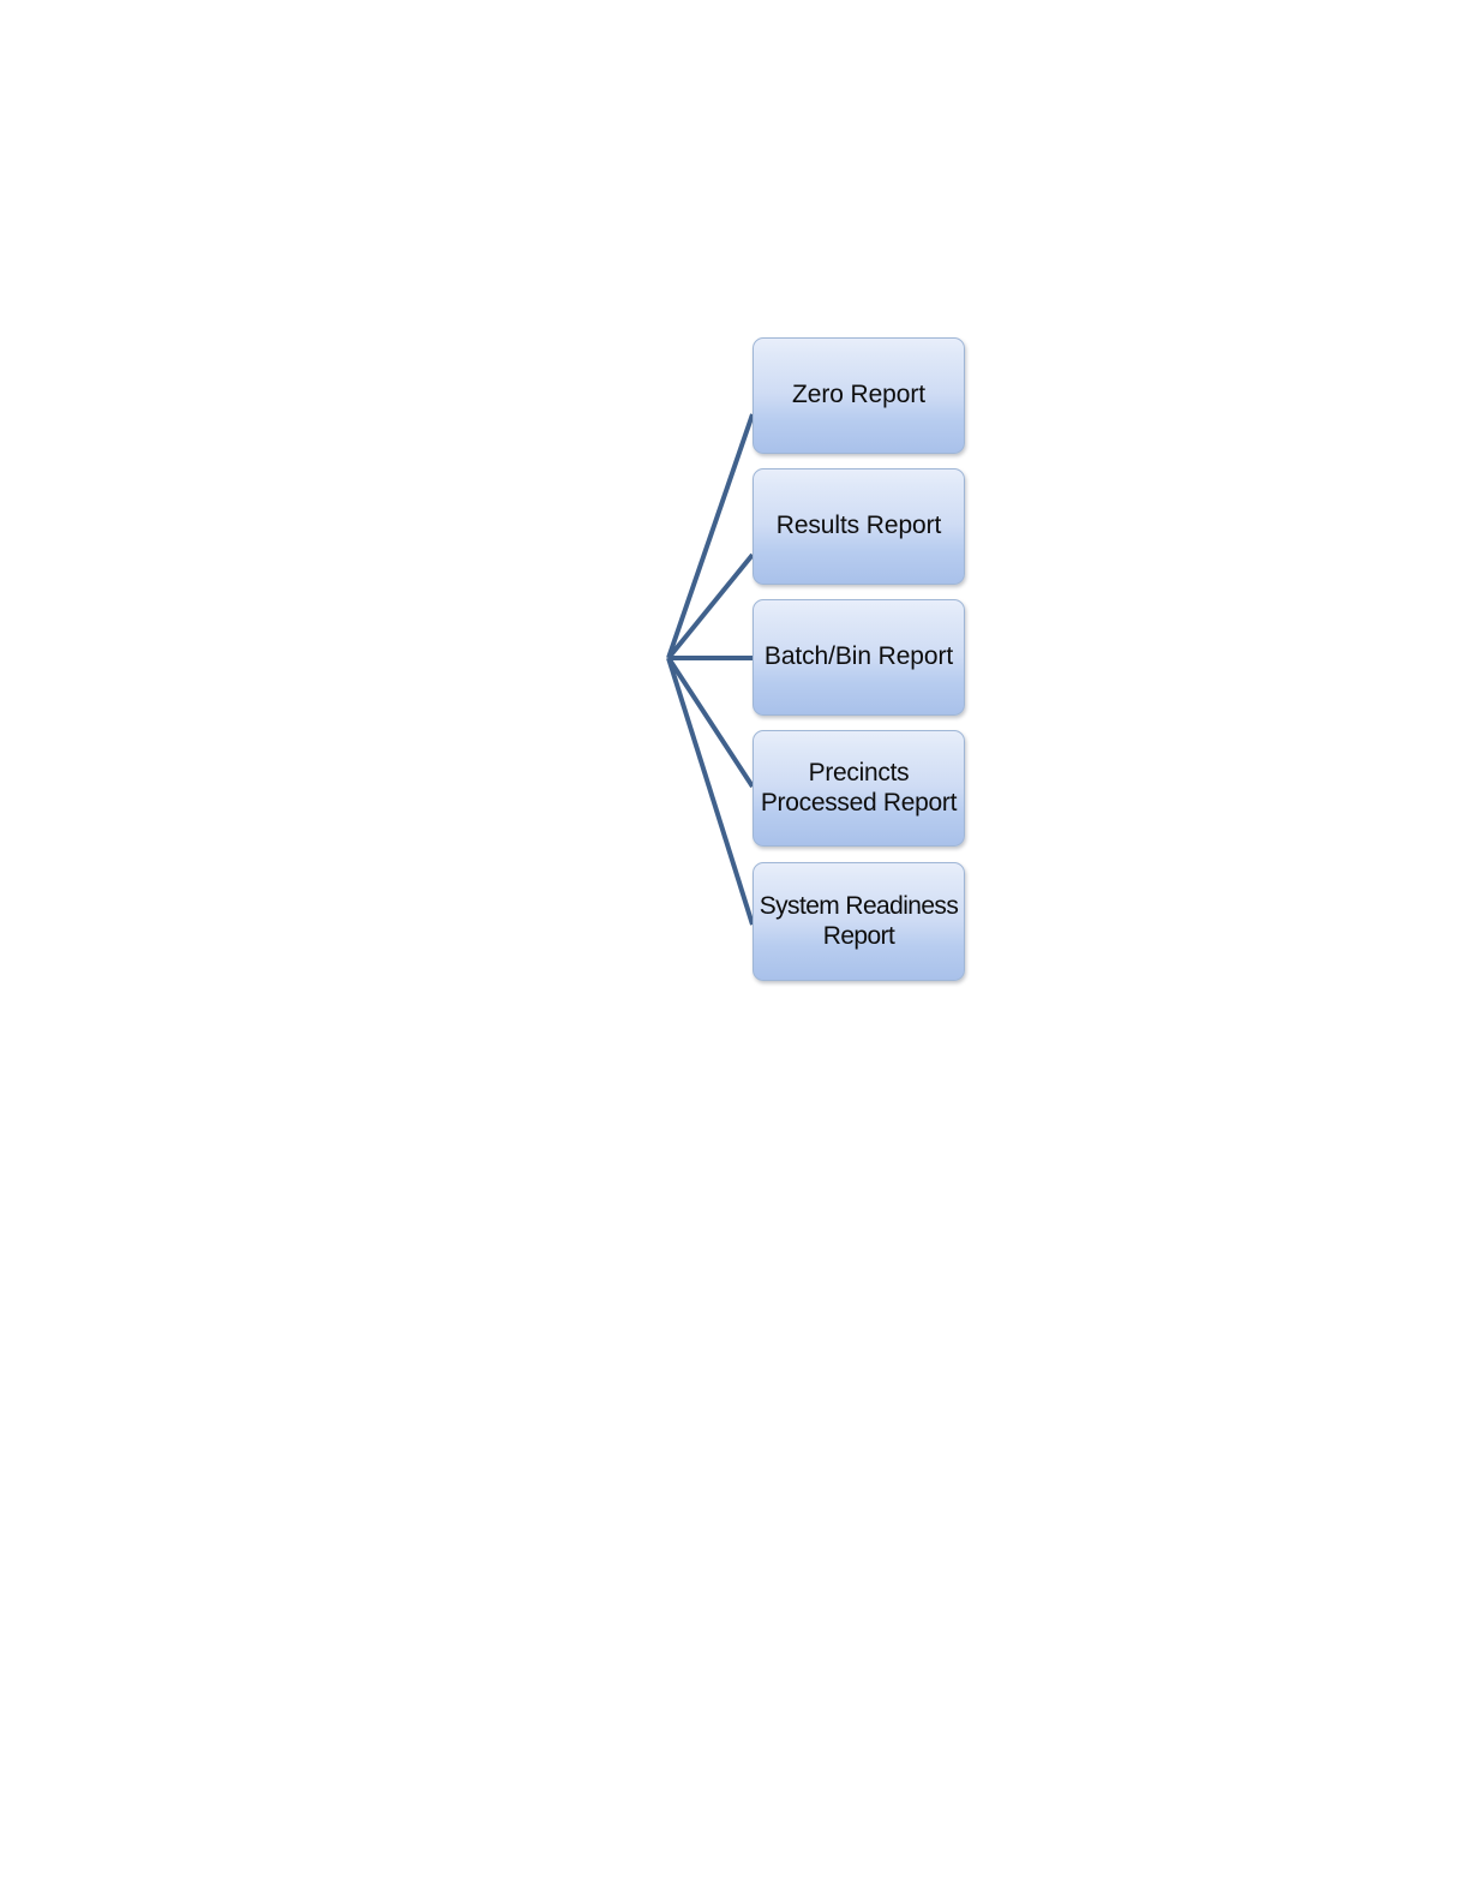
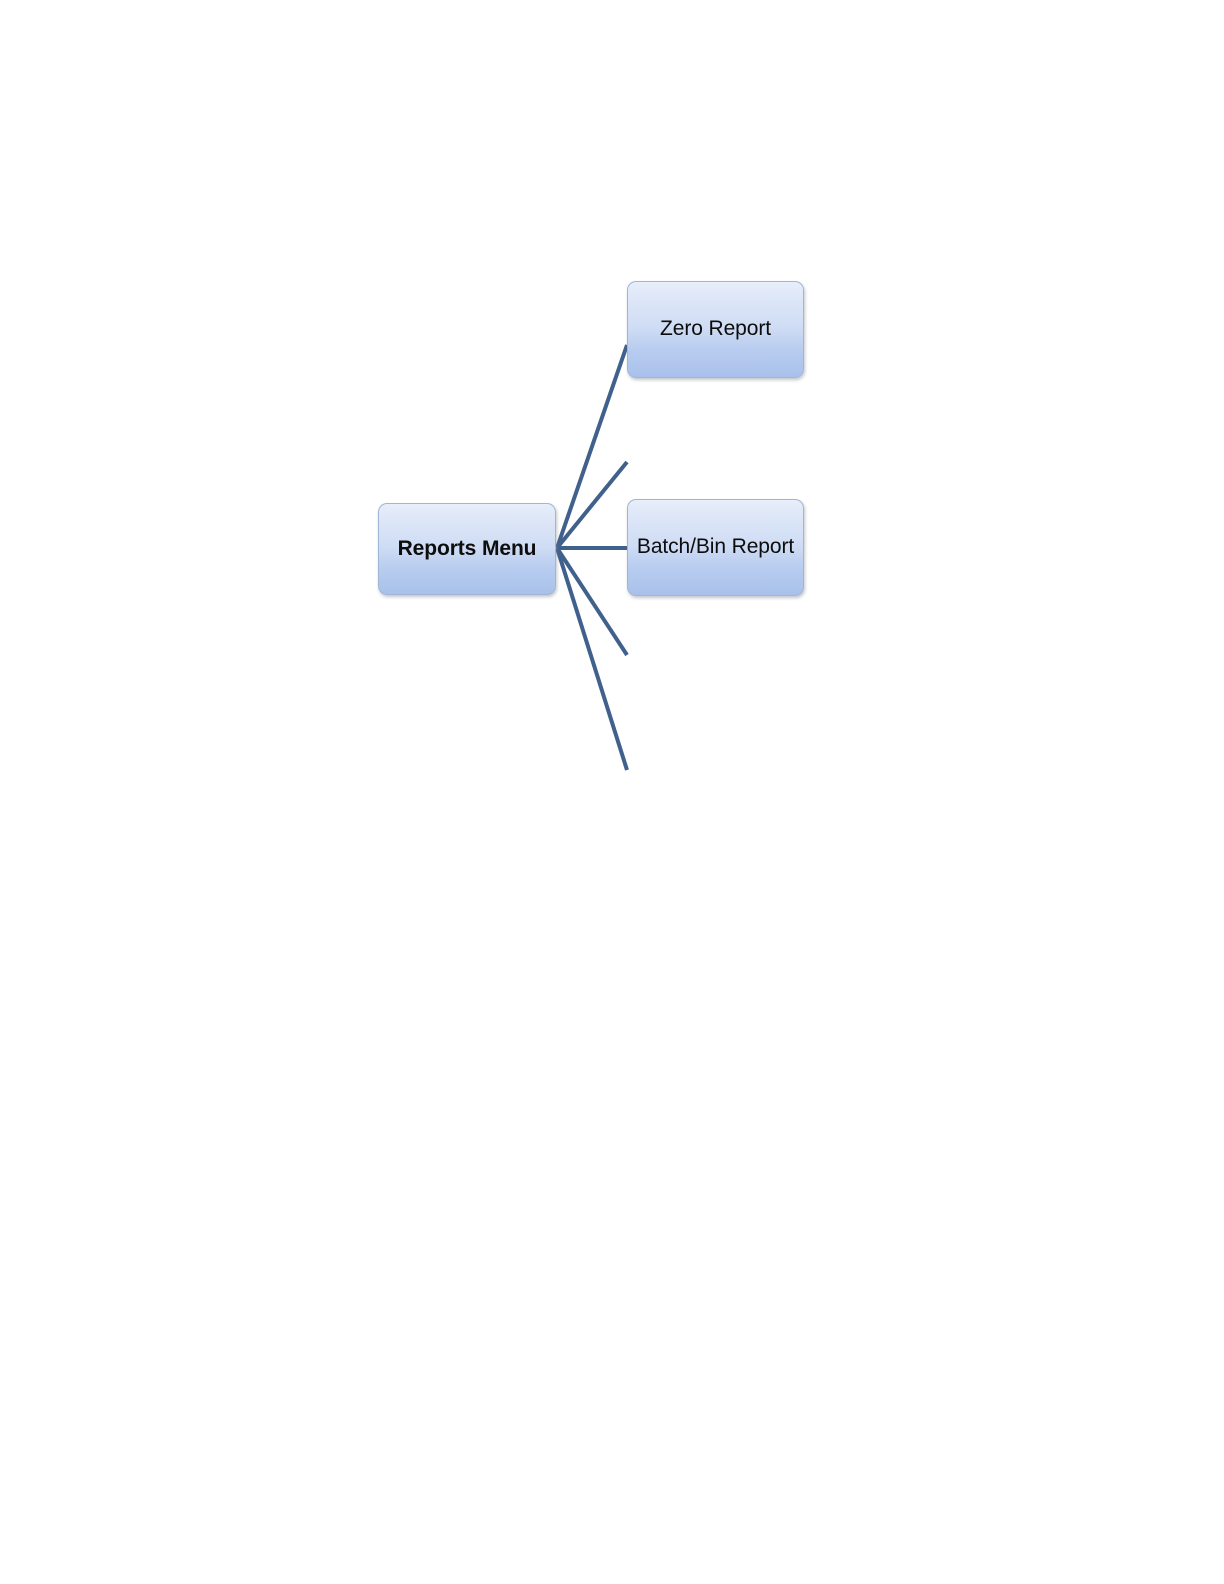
+ Reports Menu
  Zero Report
- Results Report
  Batch/Bin Report
- Precincts
- Processed Report
- System Readiness
- Report
